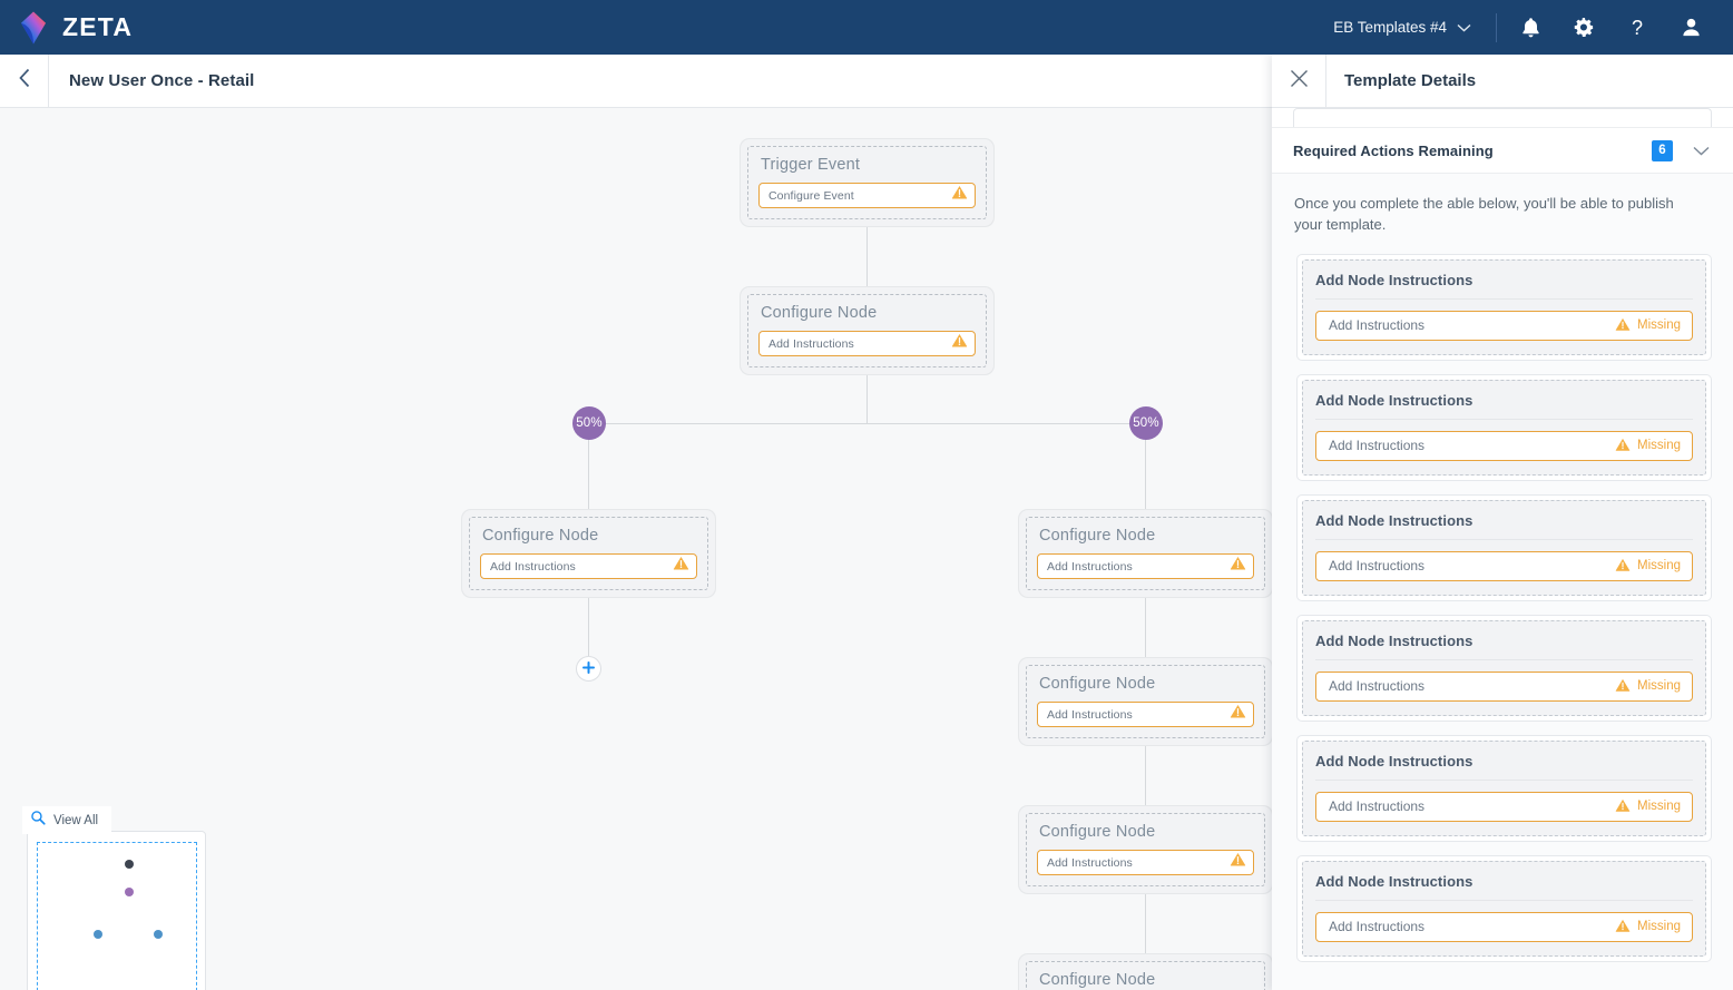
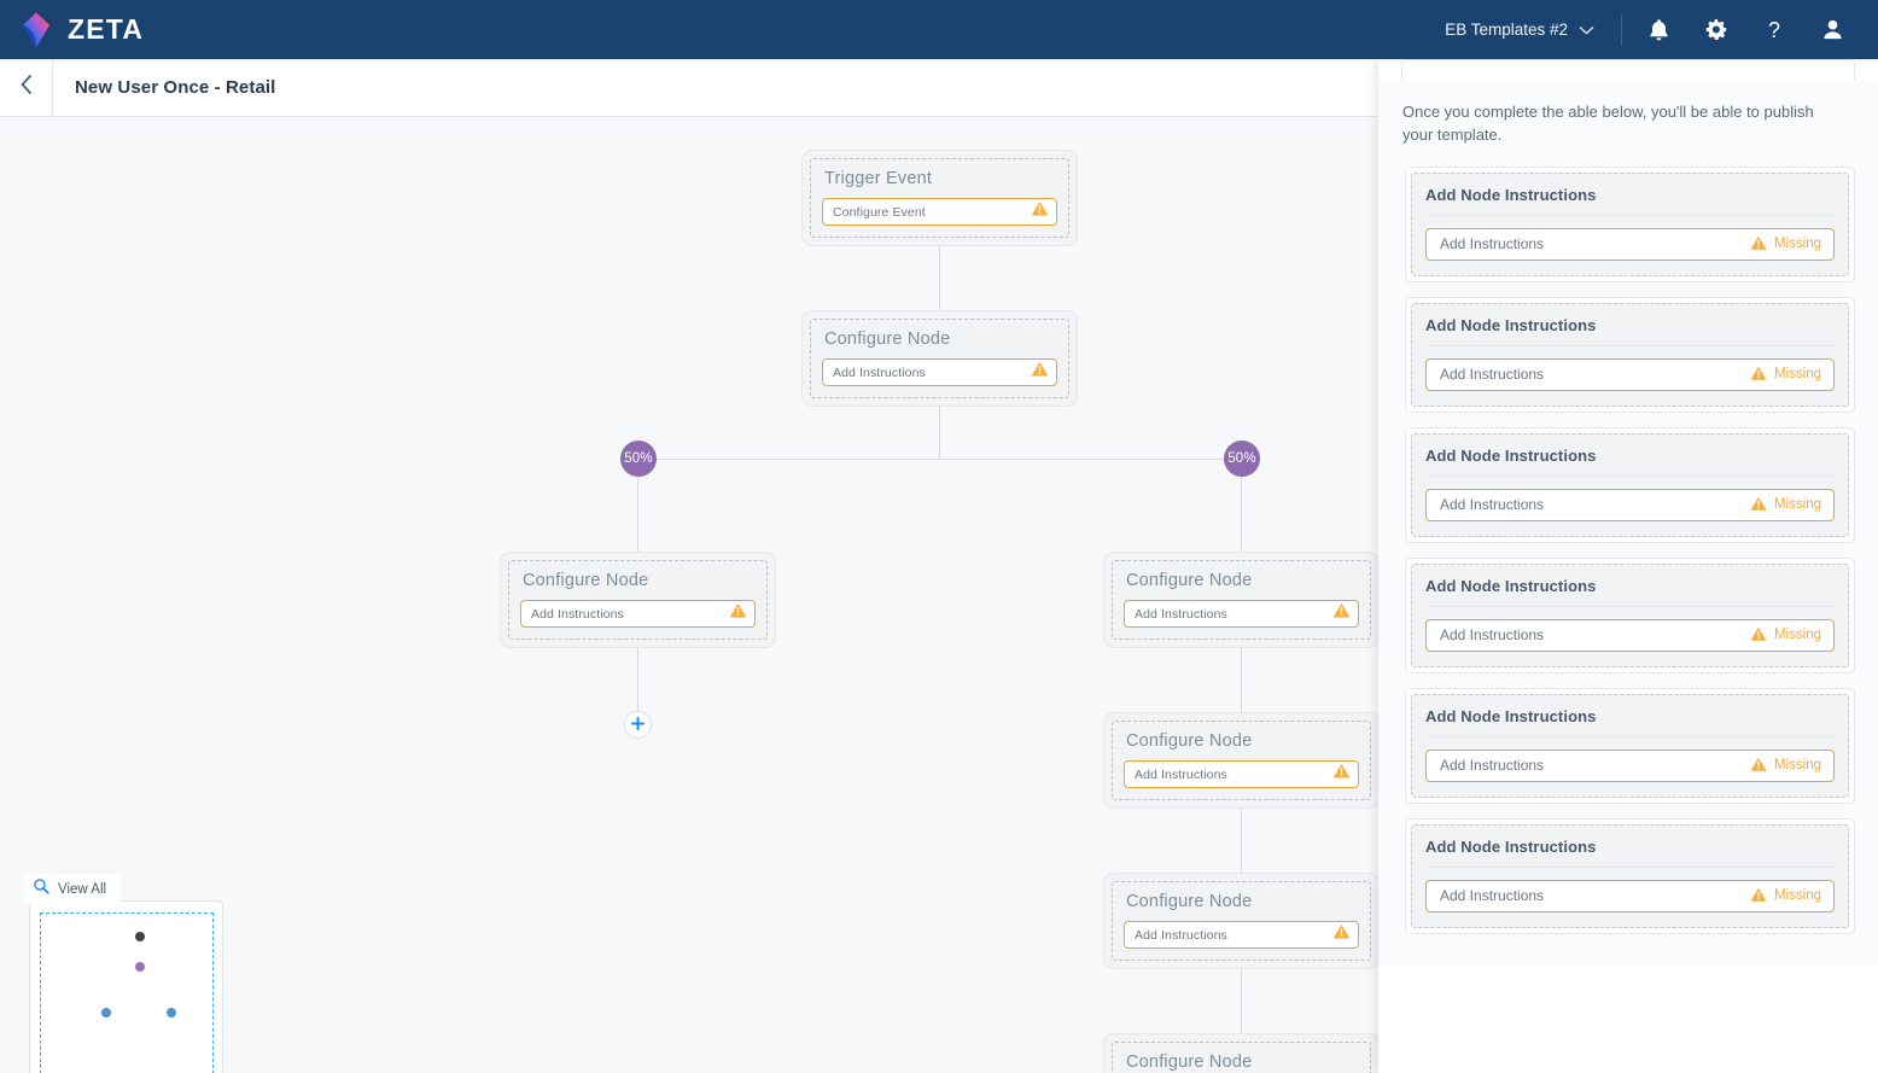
  ZETA
- EB Templates #4
+ EB Templates #2
  ?
  New User Once - Retail
  Trigger Event
  Configure Event
  Configure Node
  Add Instructions
  Configure Node
  Add Instructions
  Configure Node
  Add Instructions
  Configure Node
  Add Instructions
  Configure Node
  Add Instructions
  Configure Node
  50%
  50%
  View All
- Template Details
- Required Actions Remaining
- 6
  Once you complete the able below, you'll be able to publish your template.
  Add Node Instructions
  Add Instructions
  Missing
  Add Node Instructions
  Add Instructions
  Missing
  Add Node Instructions
  Add Instructions
  Missing
  Add Node Instructions
  Add Instructions
  Missing
  Add Node Instructions
  Add Instructions
  Missing
  Add Node Instructions
  Add Instructions
  Missing
